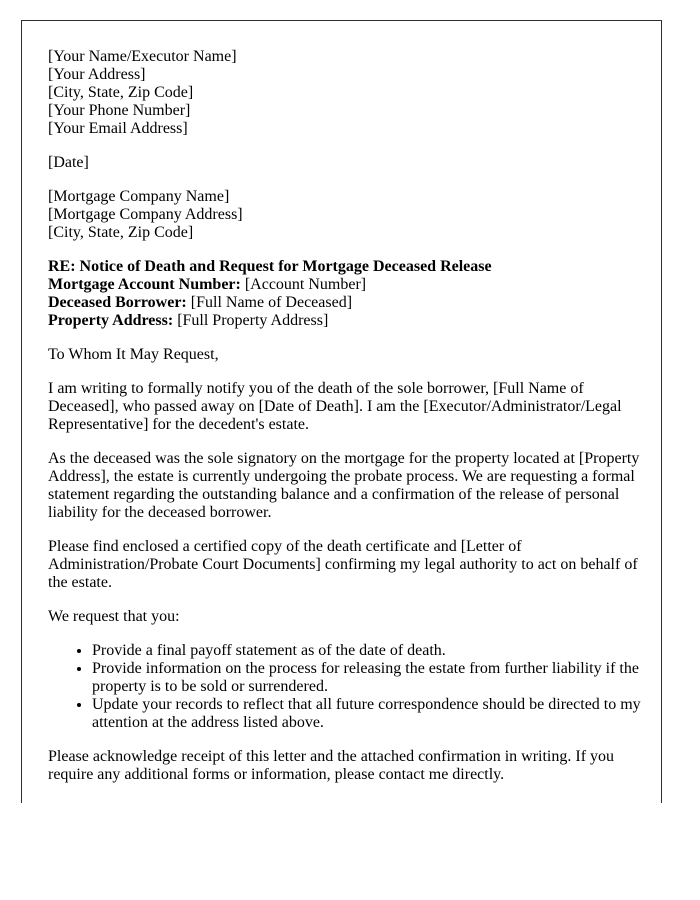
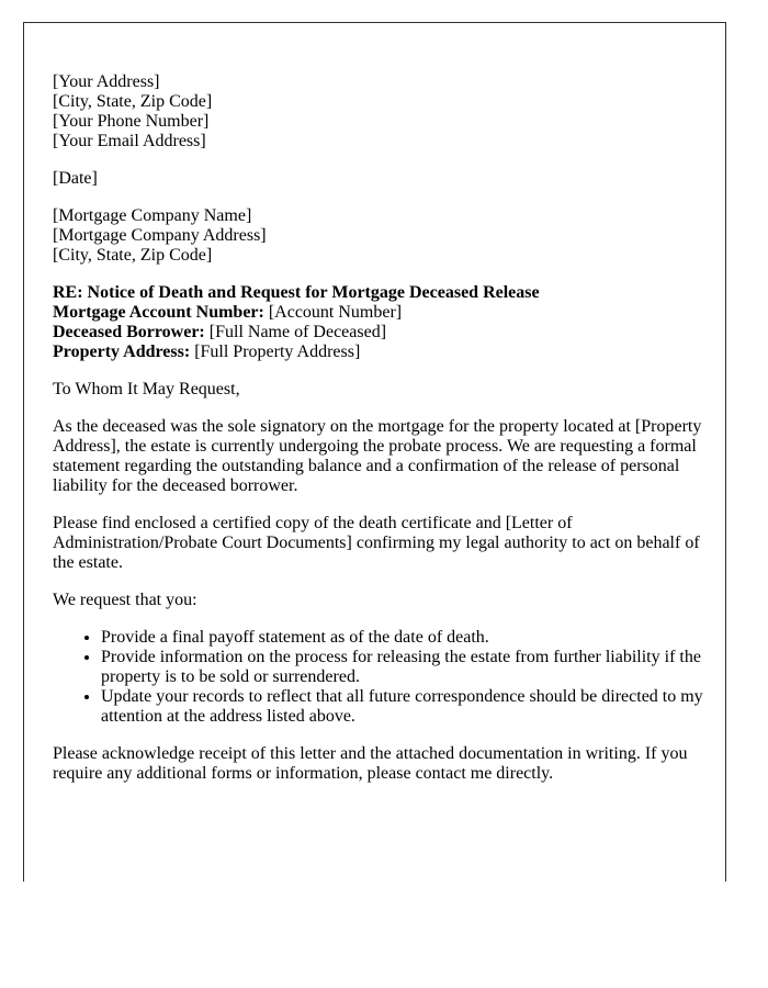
- [Your Name/Executor Name]
  [Your Address]
  [City, State, Zip Code]
  [Your Phone Number]
  [Your Email Address]
  [Date]
  [Mortgage Company Name]
  [Mortgage Company Address]
  [City, State, Zip Code]
  RE: Notice of Death and Request for Mortgage Deceased Release
  Mortgage Account Number: [Account Number]
  Deceased Borrower: [Full Name of Deceased]
  Property Address: [Full Property Address]
  To Whom It May Request,
- I am writing to formally notify you of the death of the sole borrower, [Full Name of Deceased], who passed away on [Date of Death]. I am the [Executor/Administrator/Legal Representative] for the decedent's estate.
  As the deceased was the sole signatory on the mortgage for the property located at [Property Address], the estate is currently undergoing the probate process. We are requesting a formal statement regarding the outstanding balance and a confirmation of the release of personal liability for the deceased borrower.
  Please find enclosed a certified copy of the death certificate and [Letter of Administration/Probate Court Documents] confirming my legal authority to act on behalf of the estate.
  We request that you:
  Provide a final payoff statement as of the date of death.
  Provide information on the process for releasing the estate from further liability if the property is to be sold or surrendered.
  Update your records to reflect that all future correspondence should be directed to my attention at the address listed above.
- Please acknowledge receipt of this letter and the attached confirmation in writing. If you require any additional forms or information, please contact me directly.
+ Please acknowledge receipt of this letter and the attached documentation in writing. If you require any additional forms or information, please contact me directly.
